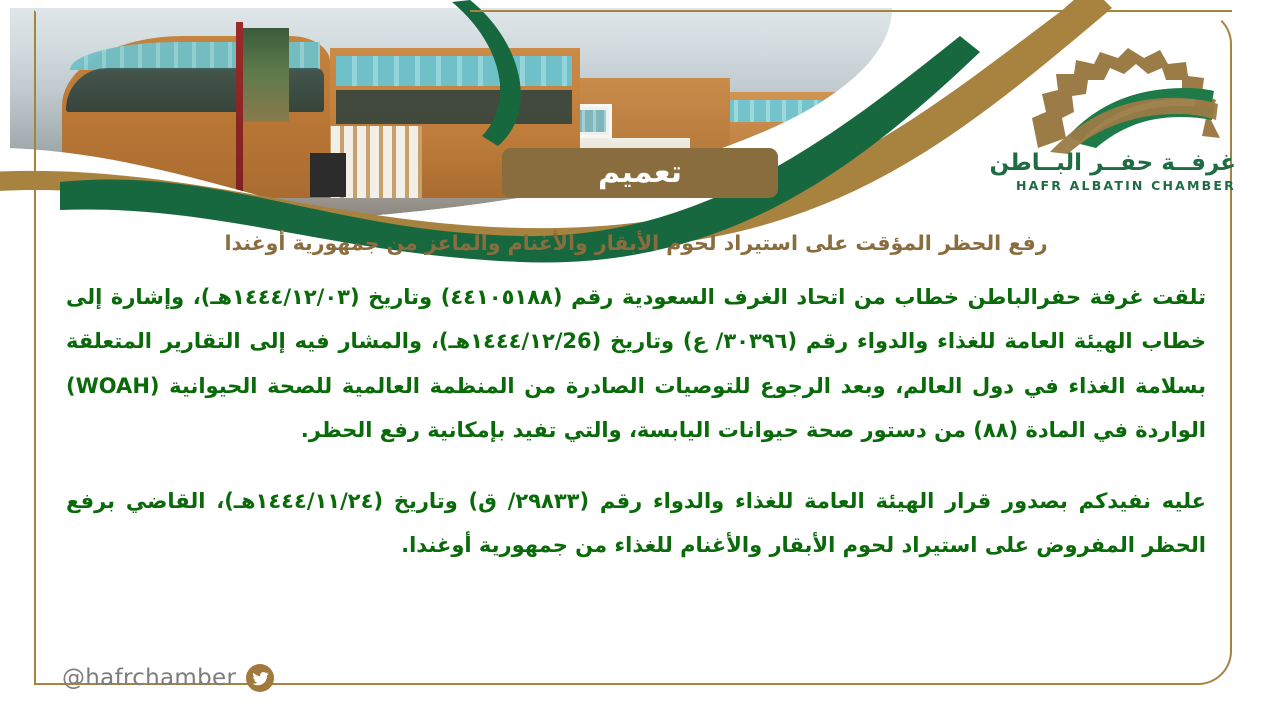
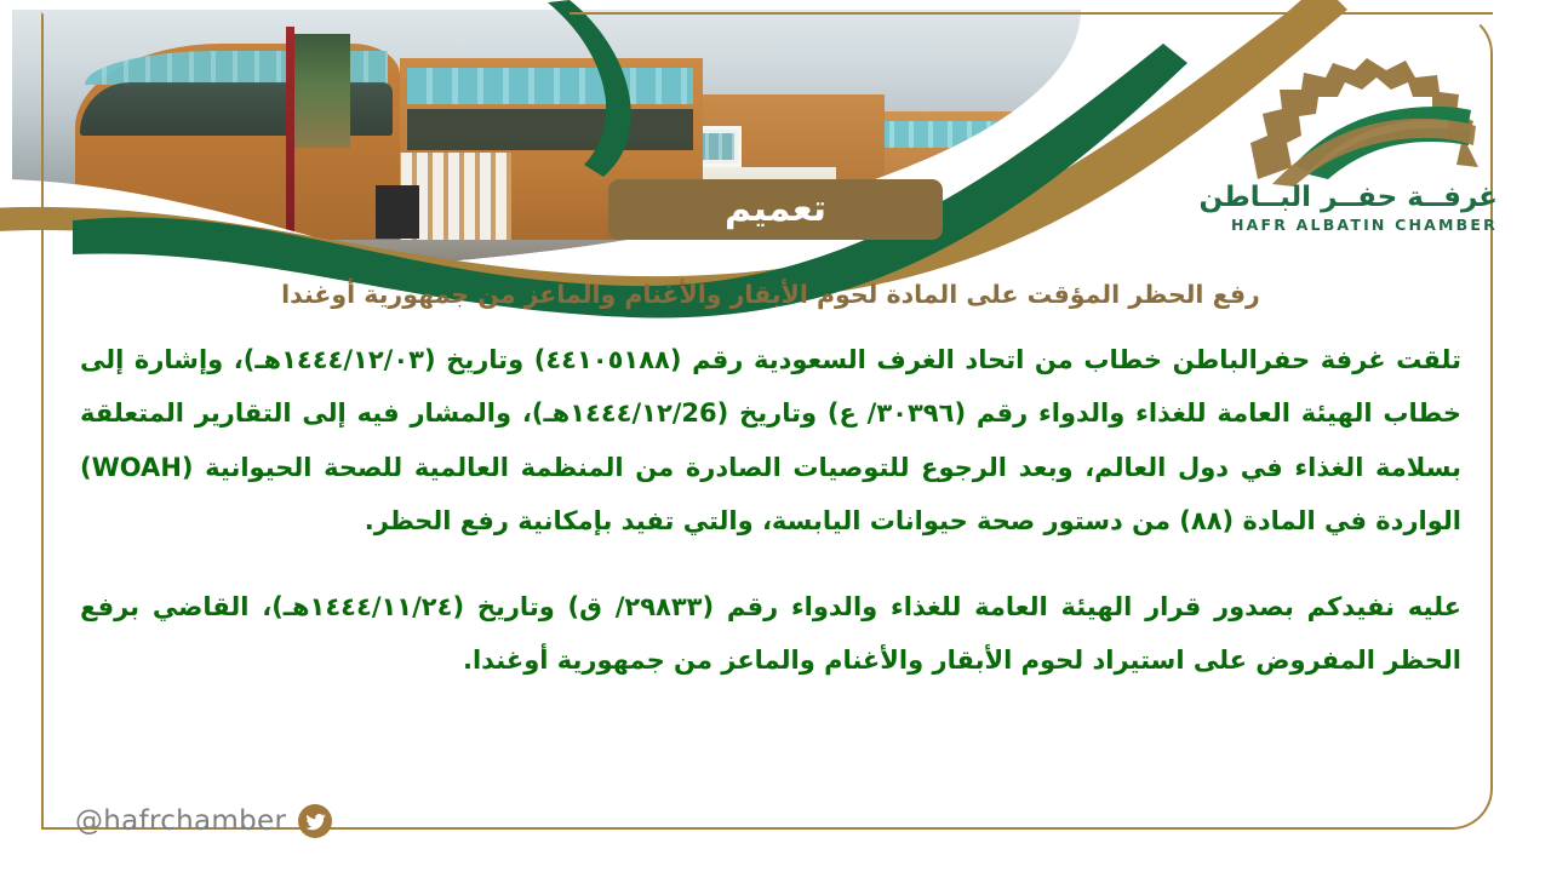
  تعميم
  غرفــة حفــر البــاطن
  HAFR ALBATIN CHAMBER
- رفع الحظر المؤقت على استيراد لحوم الأبقار والأغنام والماعز من جمهورية أوغندا
+ رفع الحظر المؤقت على المادة لحوم الأبقار والأغنام والماعز من جمهورية أوغندا
  تلقت غرفة حفرالباطن خطاب من اتحاد الغرف السعودية رقم (٤٤١٠٥١٨٨) وتاريخ (١٤٤٤/١٢/٠٣هـ)، وإشارة إلى خطاب الهيئة العامة للغذاء والدواء رقم (٣٠٣٩٦/ ع) وتاريخ (١٤٤٤/١٢/26هـ)، والمشار فيه إلى التقارير المتعلقة بسلامة الغذاء في دول العالم، وبعد الرجوع للتوصيات الصادرة من المنظمة العالمية للصحة الحيوانية (WOAH) الواردة في المادة (٨٨) من دستور صحة حيوانات اليابسة، والتي تفيد بإمكانية رفع الحظر.
- عليه نفيدكم بصدور قرار الهيئة العامة للغذاء والدواء رقم (٢٩٨٣٣/ ق) وتاريخ (١٤٤٤/١١/٢٤هـ)، القاضي برفع الحظر المفروض على استيراد لحوم الأبقار والأغنام للغذاء من جمهورية أوغندا.
+ عليه نفيدكم بصدور قرار الهيئة العامة للغذاء والدواء رقم (٢٩٨٣٣/ ق) وتاريخ (١٤٤٤/١١/٢٤هـ)، القاضي برفع الحظر المفروض على استيراد لحوم الأبقار والأغنام والماعز من جمهورية أوغندا.
  @hafrchamber
